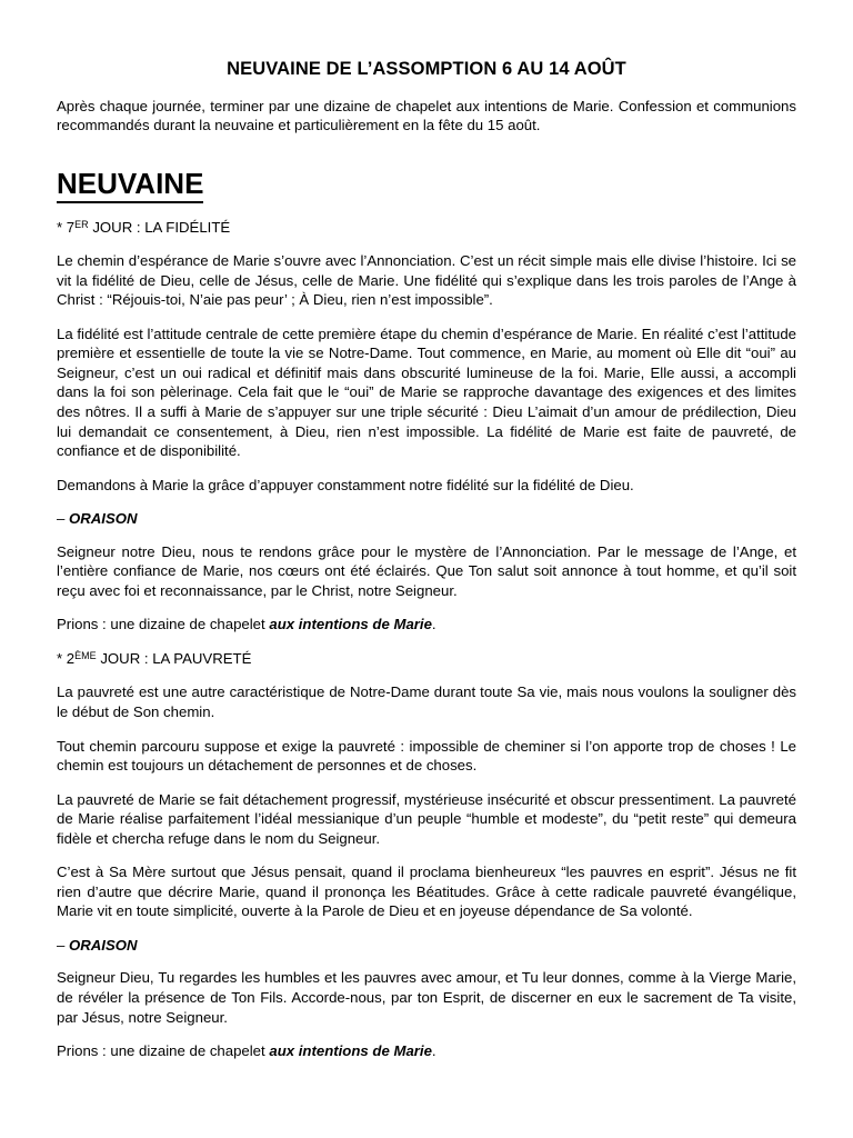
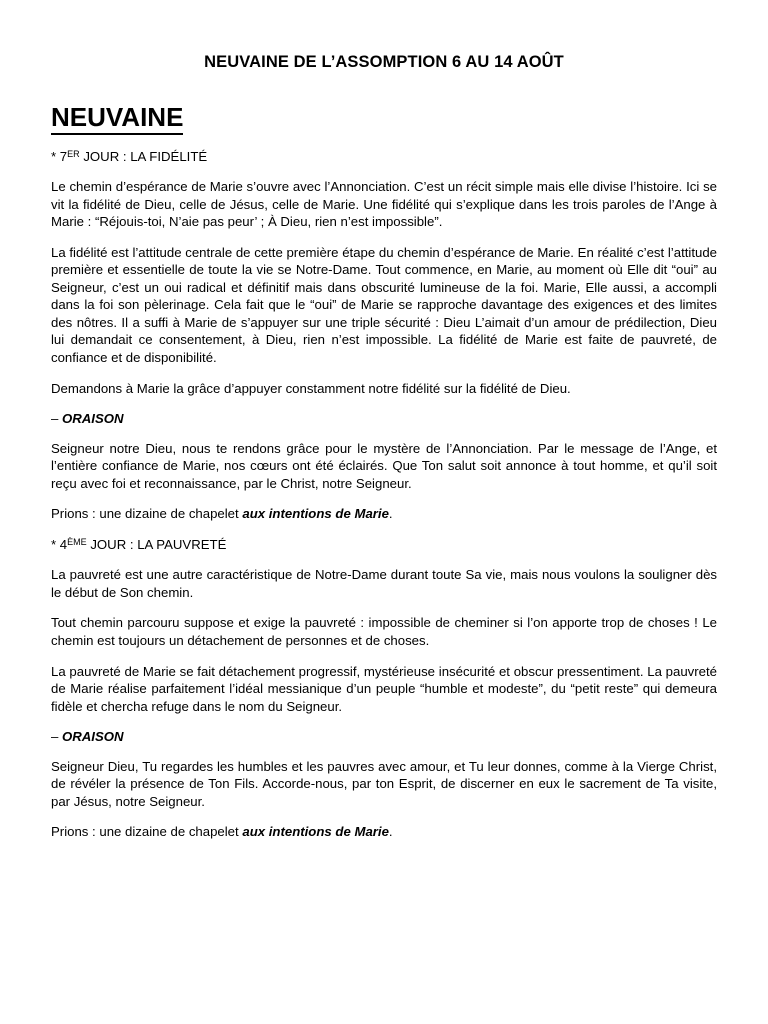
  NEUVAINE DE L’ASSOMPTION 6 AU 14 AOÛT
- Après chaque journée, terminer par une dizaine de chapelet aux intentions de Marie. Confession et communions recommandés durant la neuvaine et particulièrement en la fête du 15 août.
  NEUVAINE
  * 7ER JOUR : LA FIDÉLITÉ
- Le chemin d’espérance de Marie s’ouvre avec l’Annonciation. C’est un récit simple mais elle divise l’histoire. Ici se vit la fidélité de Dieu, celle de Jésus, celle de Marie. Une fidélité qui s’explique dans les trois paroles de l’Ange à Christ : “Réjouis-toi, N’aie pas peur’ ; À Dieu, rien n’est impossible”.
+ Le chemin d’espérance de Marie s’ouvre avec l’Annonciation. C’est un récit simple mais elle divise l’histoire. Ici se vit la fidélité de Dieu, celle de Jésus, celle de Marie. Une fidélité qui s’explique dans les trois paroles de l’Ange à Marie : “Réjouis-toi, N’aie pas peur’ ; À Dieu, rien n’est impossible”.
  La fidélité est l’attitude centrale de cette première étape du chemin d’espérance de Marie. En réalité c’est l’attitude première et essentielle de toute la vie se Notre-Dame. Tout commence, en Marie, au moment où Elle dit “oui” au Seigneur, c’est un oui radical et définitif mais dans obscurité lumineuse de la foi. Marie, Elle aussi, a accompli dans la foi son pèlerinage. Cela fait que le “oui” de Marie se rapproche davantage des exigences et des limites des nôtres. Il a suffi à Marie de s’appuyer sur une triple sécurité : Dieu L’aimait d’un amour de prédilection, Dieu lui demandait ce consentement, à Dieu, rien n’est impossible. La fidélité de Marie est faite de pauvreté, de confiance et de disponibilité.
  Demandons à Marie la grâce d’appuyer constamment notre fidélité sur la fidélité de Dieu.
  – ORAISON
  Seigneur notre Dieu, nous te rendons grâce pour le mystère de l’Annonciation. Par le message de l’Ange, et l’entière confiance de Marie, nos cœurs ont été éclairés. Que Ton salut soit annonce à tout homme, et qu’il soit reçu avec foi et reconnaissance, par le Christ, notre Seigneur.
  Prions : une dizaine de chapelet aux intentions de Marie.
- * 2ÈME JOUR : LA PAUVRETÉ
+ * 4ÈME JOUR : LA PAUVRETÉ
  La pauvreté est une autre caractéristique de Notre-Dame durant toute Sa vie, mais nous voulons la souligner dès le début de Son chemin.
  Tout chemin parcouru suppose et exige la pauvreté : impossible de cheminer si l’on apporte trop de choses ! Le chemin est toujours un détachement de personnes et de choses.
  La pauvreté de Marie se fait détachement progressif, mystérieuse insécurité et obscur pressentiment. La pauvreté de Marie réalise parfaitement l’idéal messianique d’un peuple “humble et modeste”, du “petit reste” qui demeura fidèle et chercha refuge dans le nom du Seigneur.
- C’est à Sa Mère surtout que Jésus pensait, quand il proclama bienheureux “les pauvres en esprit”. Jésus ne fit rien d’autre que décrire Marie, quand il prononça les Béatitudes. Grâce à cette radicale pauvreté évangélique, Marie vit en toute simplicité, ouverte à la Parole de Dieu et en joyeuse dépendance de Sa volonté.
  – ORAISON
- Seigneur Dieu, Tu regardes les humbles et les pauvres avec amour, et Tu leur donnes, comme à la Vierge Marie, de révéler la présence de Ton Fils. Accorde-nous, par ton Esprit, de discerner en eux le sacrement de Ta visite, par Jésus, notre Seigneur.
+ Seigneur Dieu, Tu regardes les humbles et les pauvres avec amour, et Tu leur donnes, comme à la Vierge Christ, de révéler la présence de Ton Fils. Accorde-nous, par ton Esprit, de discerner en eux le sacrement de Ta visite, par Jésus, notre Seigneur.
  Prions : une dizaine de chapelet aux intentions de Marie.
